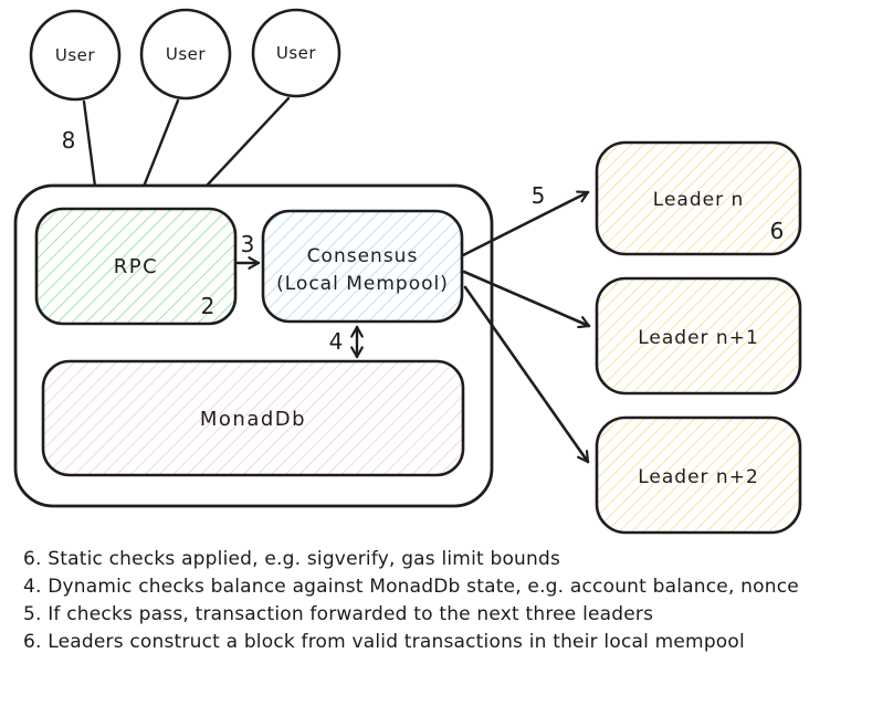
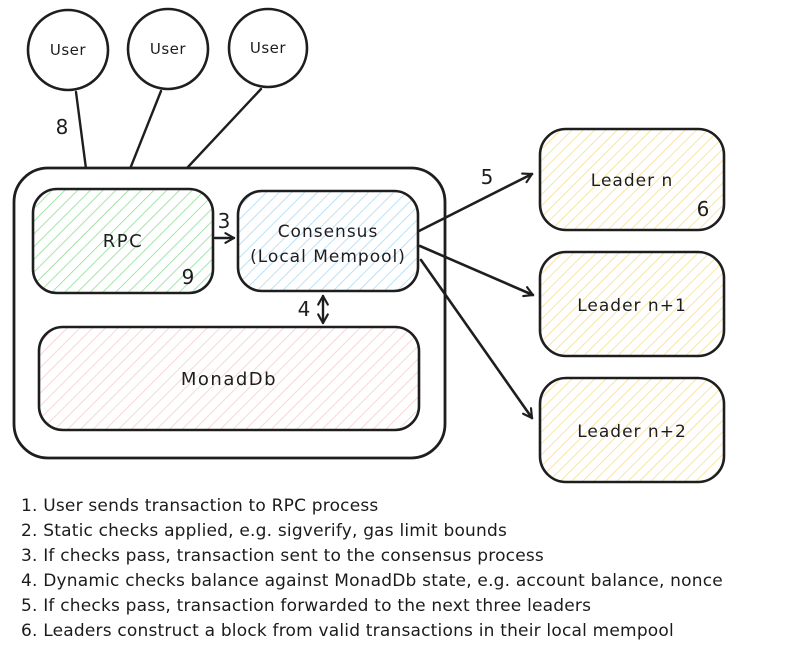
  8
  User
  User
  User
  RPC
- 2
+ 9
  3
  Consensus
  (Local Mempool)
  4
  MonadDb
  5
  Leader n
  6
  Leader n+1
  Leader n+2
+ 1. User sends transaction to RPC process
- 6. Static checks applied, e.g. sigverify, gas limit bounds
+ 2. Static checks applied, e.g. sigverify, gas limit bounds
+ 3. If checks pass, transaction sent to the consensus process
  4. Dynamic checks balance against MonadDb state, e.g. account balance, nonce
  5. If checks pass, transaction forwarded to the next three leaders
  6. Leaders construct a block from valid transactions in their local mempool
